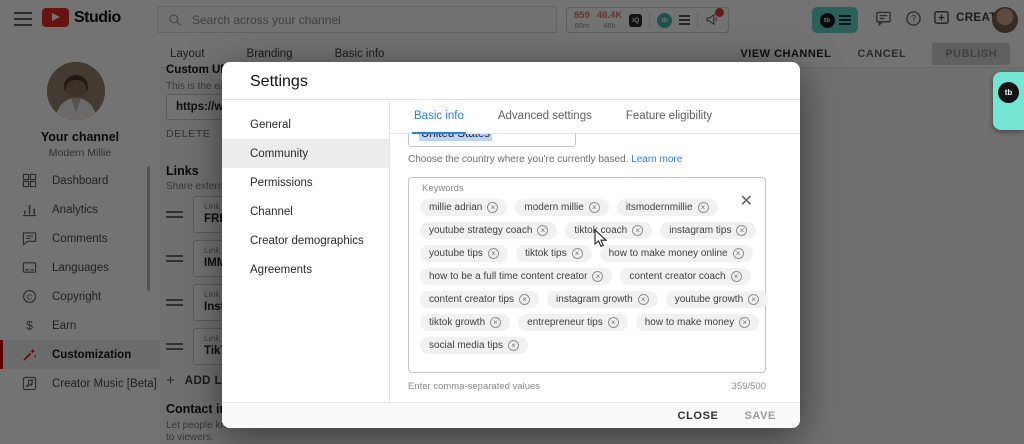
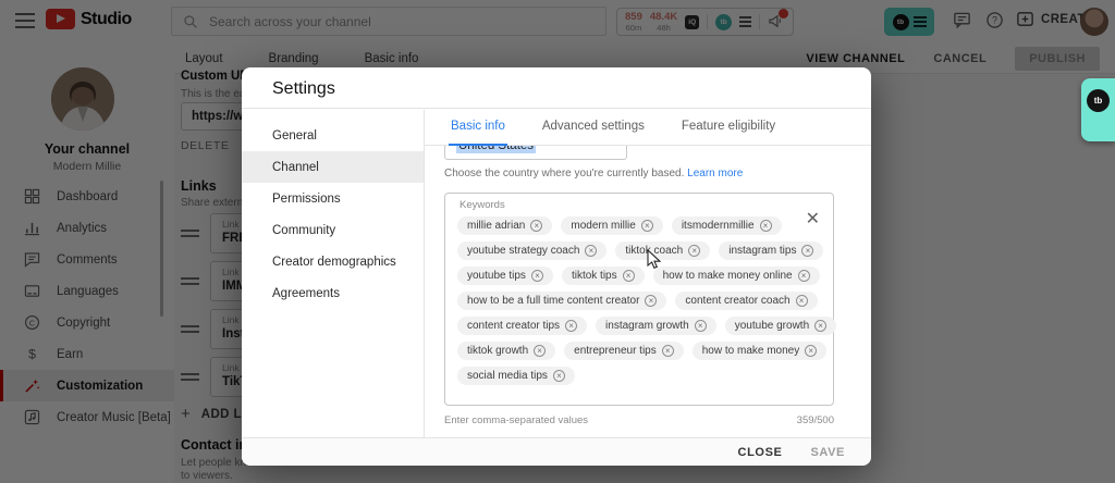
  Studio
  Search across your channel
  859
  60m
  48.4K
  48h
  ?
  Layout
  Branding
  Basic info
  VIEW CHANNEL
  CANCEL
  PUBLISH
  Your channel
  Modern Millie
  Dashboard
  Analytics
  Comments
  Languages
  C
  Copyright
  $
  Earn
  Customization
  Creator Music [Beta]
  Custom U
  This is the e
  https://w
  DELETE
  Links
  Share extern
  Link
  Link
  Link
  Ins
  Link
  Tik
  +
  Contact i
  Let people k
  to viewers.
  tb
  Settings
  General
- Community
+ Channel
  Permissions
- Channel
+ Community
  Creator demographics
  Agreements
  United States
  Choose the country where you're currently based. Learn more
  Basic info
  Advanced settings
  Feature eligibility
  Keywords
  ✕
  millie adrian
  ×
  modern millie
  ×
  itsmodernmillie
  ×
  youtube strategy coach
  ×
  tikto coach
  ×
  instagram tips
  ×
  youtube tips
  ×
  tiktok tips
  ×
  how to make money online
  ×
  how to be a full time content creator
  ×
  content creator coach
  ×
  content creator tips
  ×
  instagram growth
  ×
  youtube growth
  ×
  tiktok growth
  ×
  entrepreneur tips
  ×
  how to make money
  ×
  social media tips
  ×
  Enter comma-separated values
  359/500
  CLOSE
  SAVE
